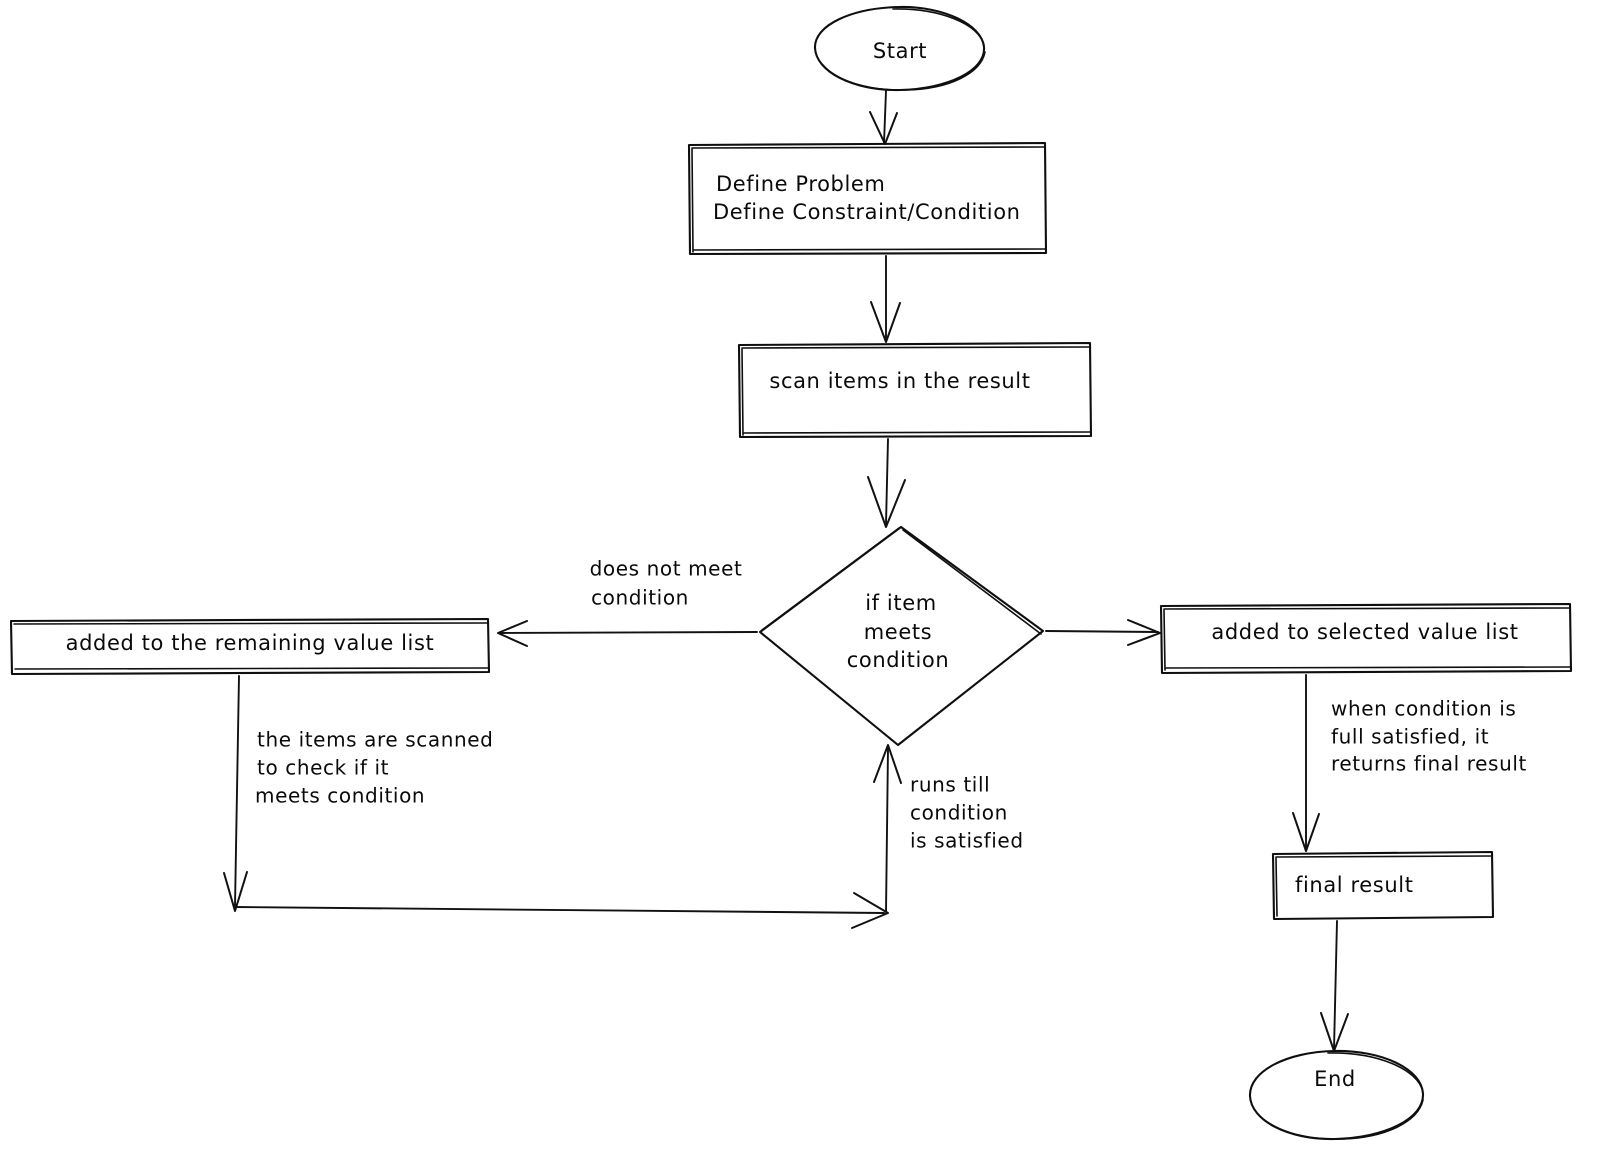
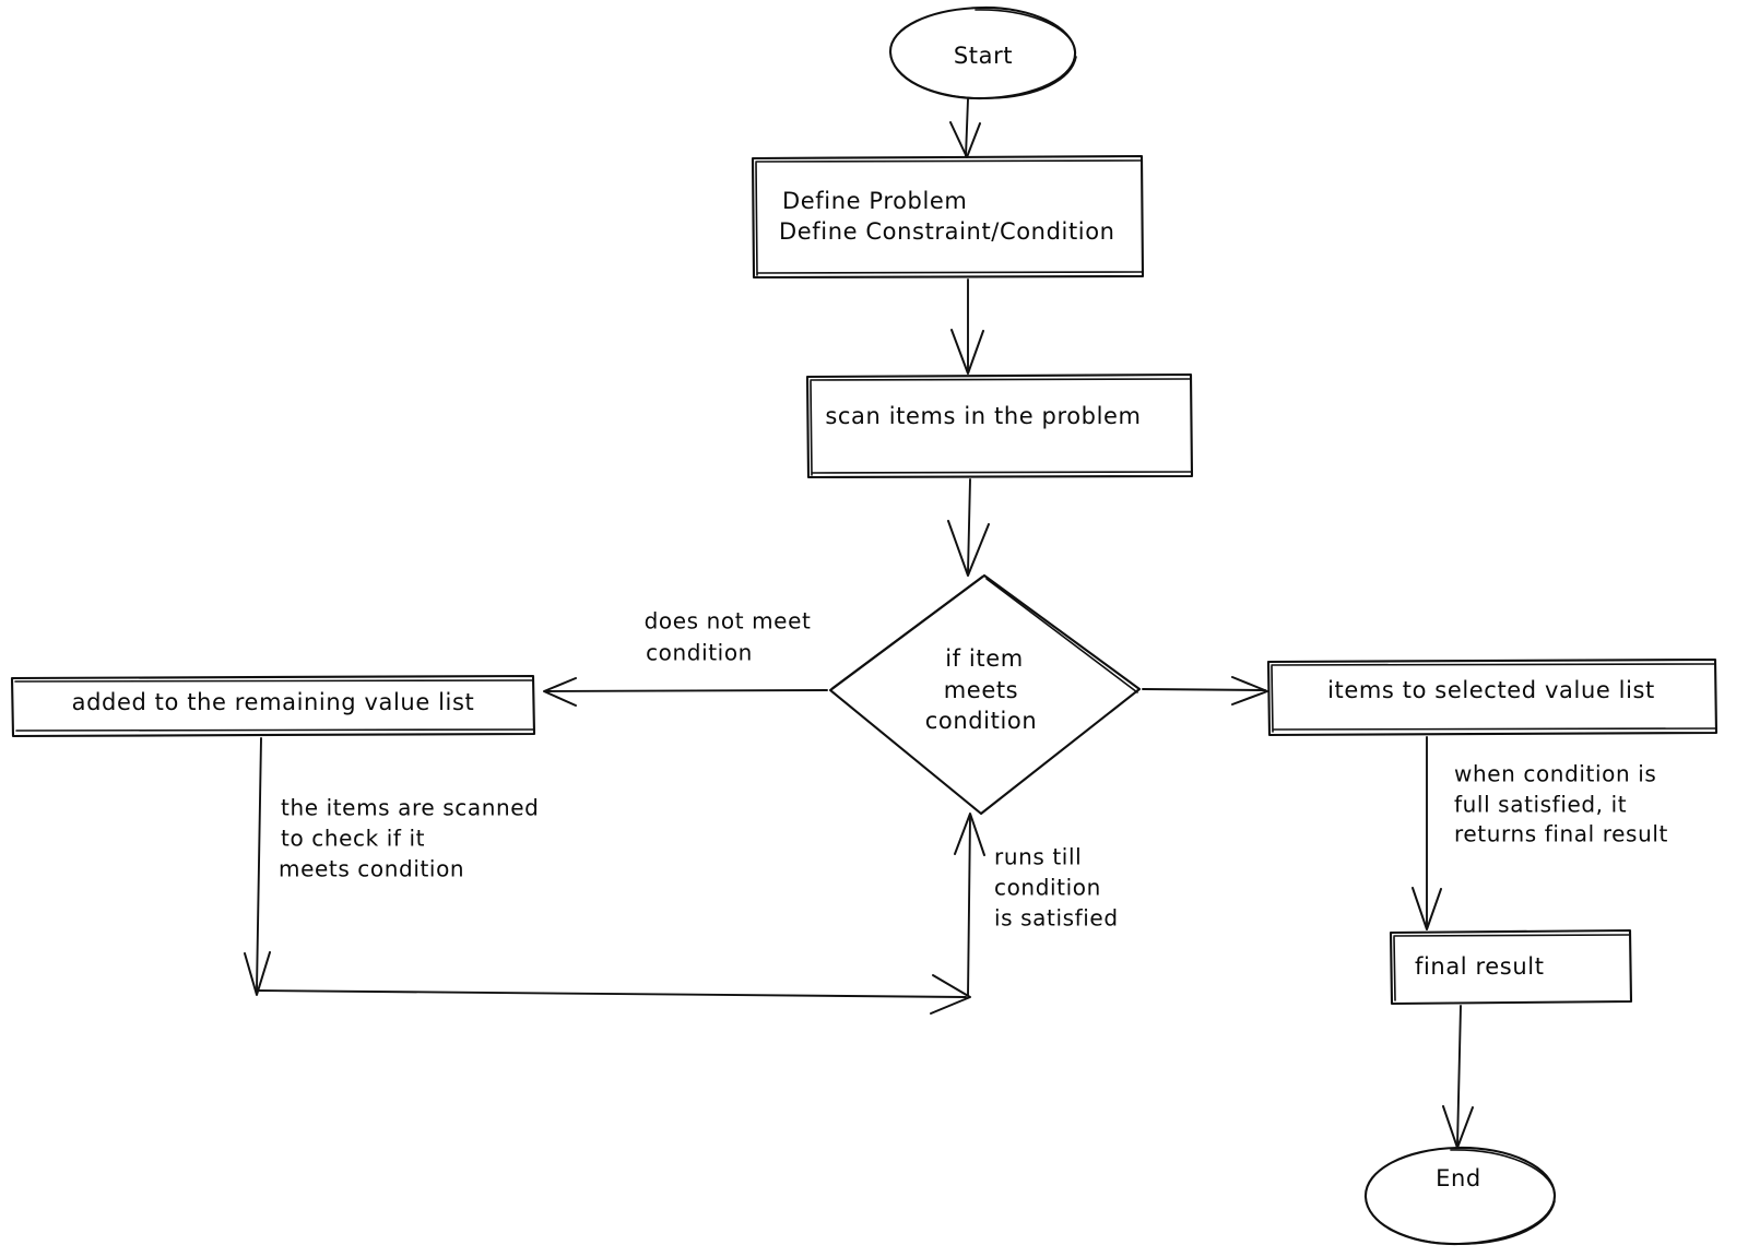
  Start
  Define Problem
  Define Constraint/Condition
- scan items in the result
+ scan items in the problem
  if item
  meets
  condition
  does not meet
  condition
  added to the remaining value list
- added to selected value list
+ items to selected value list
  when condition is
  full satisfied, it
  returns final result
  final result
  End
  the items are scanned
  to check if it
  meets condition
  runs till
  condition
  is satisfied
